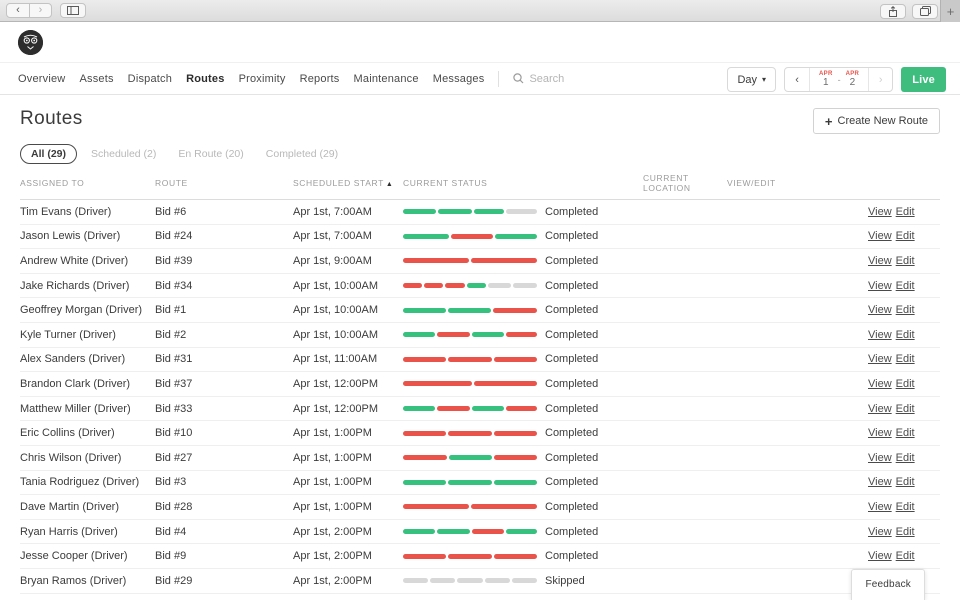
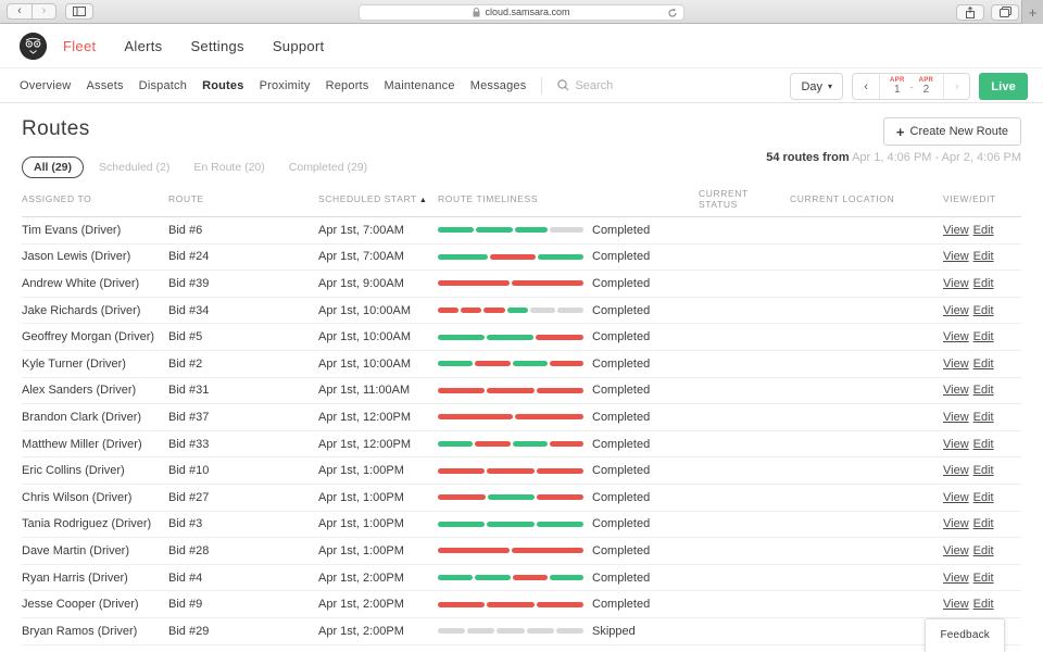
  ‹
  ›
+ cloud.samsara.com
  +
+ Fleet
+ Alerts
+ Settings
+ Support
  Overview
  Assets
  Dispatch
  Routes
  Proximity
  Reports
  Maintenance
  Messages
  Search
  Day
  ▾
  ‹
  1
  -
  2
  ›
  Live
  Routes
  +
  Create New Route
  All (29)
  Scheduled (2)
  En Route (20)
  Completed (29)
+ 54 routes from Apr 1, 4:06 PM - Apr 2, 4:06 PM
  ASSIGNED TO
  ROUTE
  SCHEDULED START
+ ROUTE TIMELINESS
  CURRENT STATUS
  CURRENT LOCATION
  VIEW/EDIT
  Tim Evans (Driver)
  Bid #6
  Apr 1st, 7:00AM
  Completed
  View Edit
  Jason Lewis (Driver)
  Bid #24
  Apr 1st, 7:00AM
  Completed
  View Edit
  Andrew White (Driver)
  Bid #39
  Apr 1st, 9:00AM
  Completed
  View Edit
  Jake Richards (Driver)
  Bid #34
  Apr 1st, 10:00AM
  Completed
  View Edit
  Geoffrey Morgan (Driver)
- Bid #1
+ Bid #5
  Apr 1st, 10:00AM
  Completed
  View Edit
  Kyle Turner (Driver)
  Bid #2
  Apr 1st, 10:00AM
  Completed
  View Edit
  Alex Sanders (Driver)
  Bid #31
  Apr 1st, 11:00AM
  Completed
  View Edit
  Brandon Clark (Driver)
  Bid #37
  Apr 1st, 12:00PM
  Completed
  View Edit
  Matthew Miller (Driver)
  Bid #33
  Apr 1st, 12:00PM
  Completed
  View Edit
  Eric Collins (Driver)
  Bid #10
  Apr 1st, 1:00PM
  Completed
  View Edit
  Chris Wilson (Driver)
  Bid #27
  Apr 1st, 1:00PM
  Completed
  View Edit
  Tania Rodriguez (Driver)
  Bid #3
  Apr 1st, 1:00PM
  Completed
  View Edit
  Dave Martin (Driver)
  Bid #28
  Apr 1st, 1:00PM
  Completed
  View Edit
  Ryan Harris (Driver)
  Bid #4
  Apr 1st, 2:00PM
  Completed
  View Edit
  Jesse Cooper (Driver)
  Bid #9
  Apr 1st, 2:00PM
  Completed
  View Edit
  Bryan Ramos (Driver)
  Bid #29
  Apr 1st, 2:00PM
  Skipped
  Feedback
